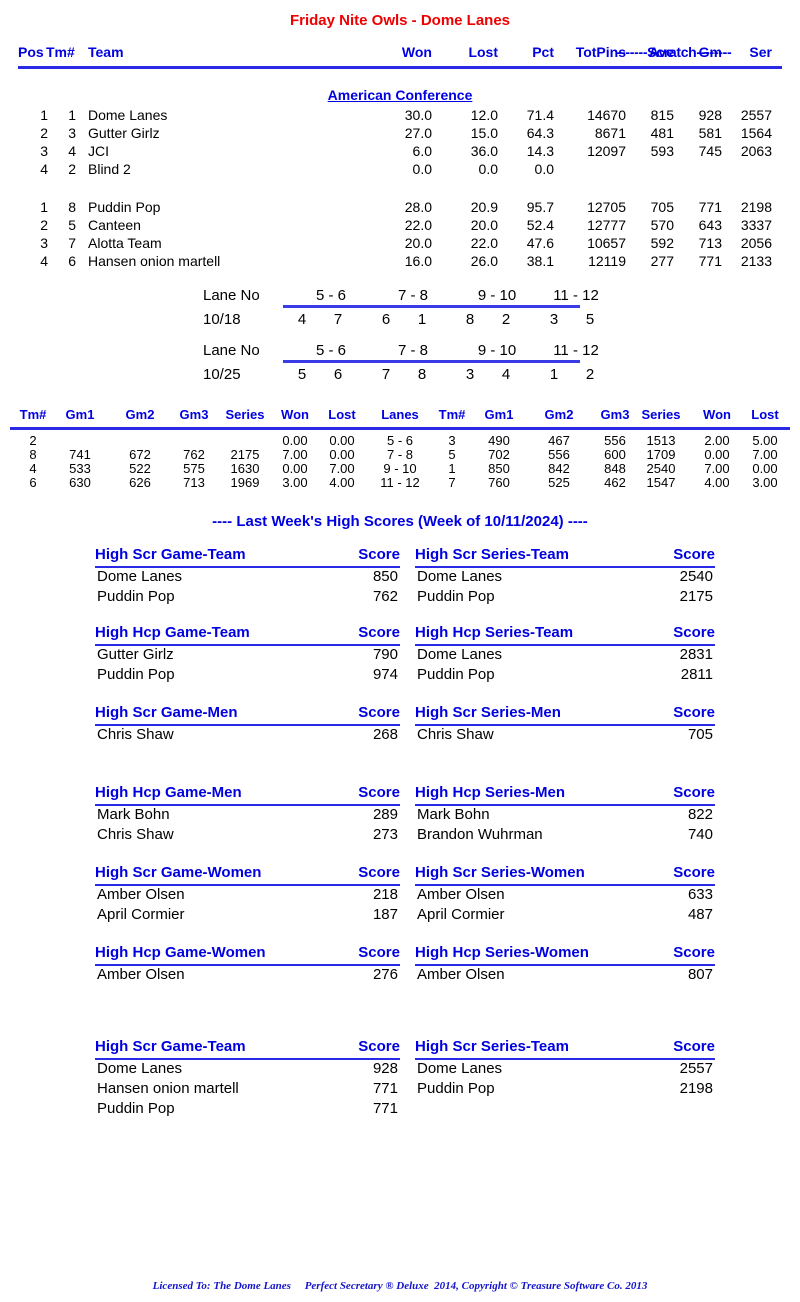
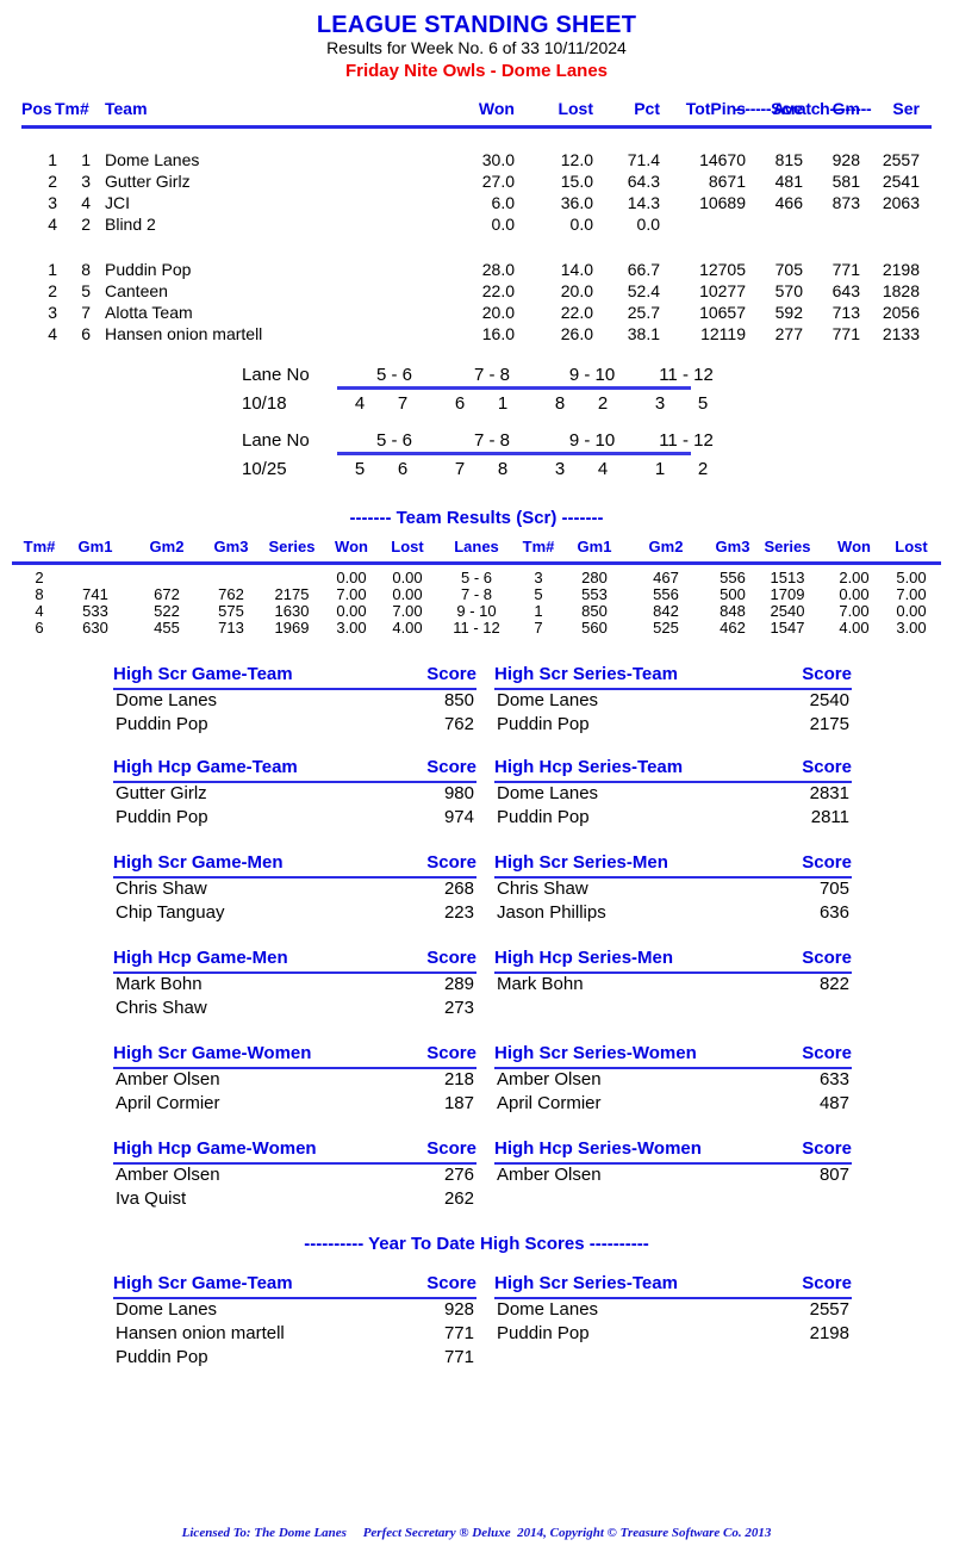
+ LEAGUE STANDING SHEET
+ Results for Week No. 6 of 33 10/11/2024
  Friday Nite Owls - Dome Lanes
  -------Scratch--------
  Pos
  Tm#
  Team
  Won
  Lost
  Pct
  TotPins
  Ave
  Gm
  Ser
- American Conference
  1
  1
  Dome Lanes
  30.0
  12.0
  71.4
  14670
  815
  928
  2557
  2
  3
  Gutter Girlz
  27.0
  15.0
  64.3
  8671
  481
  581
- 1564
+ 2541
  3
  4
  JCI
  6.0
  36.0
  14.3
- 12097
+ 10689
- 593
+ 466
- 745
+ 873
  2063
  4
  2
  Blind 2
  0.0
  0.0
  0.0
  1
  8
  Puddin Pop
  28.0
- 20.9
+ 14.0
- 95.7
+ 66.7
  12705
  705
  771
  2198
  2
  5
  Canteen
  22.0
  20.0
  52.4
- 12777
+ 10277
  570
  643
- 3337
+ 1828
  3
  7
  Alotta Team
  20.0
  22.0
- 47.6
+ 25.7
  10657
  592
  713
  2056
  4
  6
  Hansen onion martell
  16.0
  26.0
  38.1
  12119
  277
  771
  2133
  Lane No
  5 - 6
  7 - 8
  9 - 10
  11 - 12
  10/18
  4
  7
  6
  1
  8
  2
  3
  5
  Lane No
  5 - 6
  7 - 8
  9 - 10
  11 - 12
  10/25
  5
  6
  7
  8
  3
  4
  1
  2
+ ------- Team Results (Scr) -------
  Tm#
  Gm1
  Gm2
  Gm3
  Series
  Won
  Lost
  Lanes
  Tm#
  Gm1
  Gm2
  Gm3
  Series
  Won
  Lost
  2
  0.00
  0.00
  5 - 6
  3
- 490
+ 280
  467
  556
  1513
  2.00
  5.00
  8
  741
  672
  762
  2175
  7.00
  0.00
  7 - 8
  5
- 702
+ 553
  556
- 600
+ 500
  1709
  0.00
  7.00
  4
  533
  522
  575
  1630
  0.00
  7.00
  9 - 10
  1
  850
  842
  848
  2540
  7.00
  0.00
  6
  630
- 626
+ 455
  713
  1969
  3.00
  4.00
  11 - 12
  7
- 760
+ 560
  525
  462
  1547
  4.00
  3.00
- ---- Last Week's High Scores (Week of 10/11/2024) ----
  High Scr Game-Team
  Score
  Dome Lanes
  850
  Puddin Pop
  762
  High Scr Series-Team
  Score
  Dome Lanes
  2540
  Puddin Pop
  2175
  High Hcp Game-Team
  Score
  Gutter Girlz
- 790
+ 980
  Puddin Pop
  974
  High Hcp Series-Team
  Score
  Dome Lanes
  2831
  Puddin Pop
  2811
  High Scr Game-Men
  Score
  Chris Shaw
  268
+ Chip Tanguay
+ 223
  High Scr Series-Men
  Score
  Chris Shaw
  705
+ Jason Phillips
+ 636
  High Hcp Game-Men
  Score
  Mark Bohn
  289
  Chris Shaw
  273
  High Hcp Series-Men
  Score
  Mark Bohn
  822
- Brandon Wuhrman
- 740
  High Scr Game-Women
  Score
  Amber Olsen
  218
  April Cormier
  187
  High Scr Series-Women
  Score
  Amber Olsen
  633
  April Cormier
  487
  High Hcp Game-Women
  Score
  Amber Olsen
  276
+ Iva Quist
+ 262
  High Hcp Series-Women
  Score
  Amber Olsen
  807
+ ---------- Year To Date High Scores ----------
  High Scr Game-Team
  Score
  Dome Lanes
  928
  Hansen onion martell
  771
  Puddin Pop
  771
  High Scr Series-Team
  Score
  Dome Lanes
  2557
  Puddin Pop
  2198
  Licensed To: The Dome Lanes Perfect Secretary ® Deluxe 2014, Copyright © Treasure Software Co. 2013
